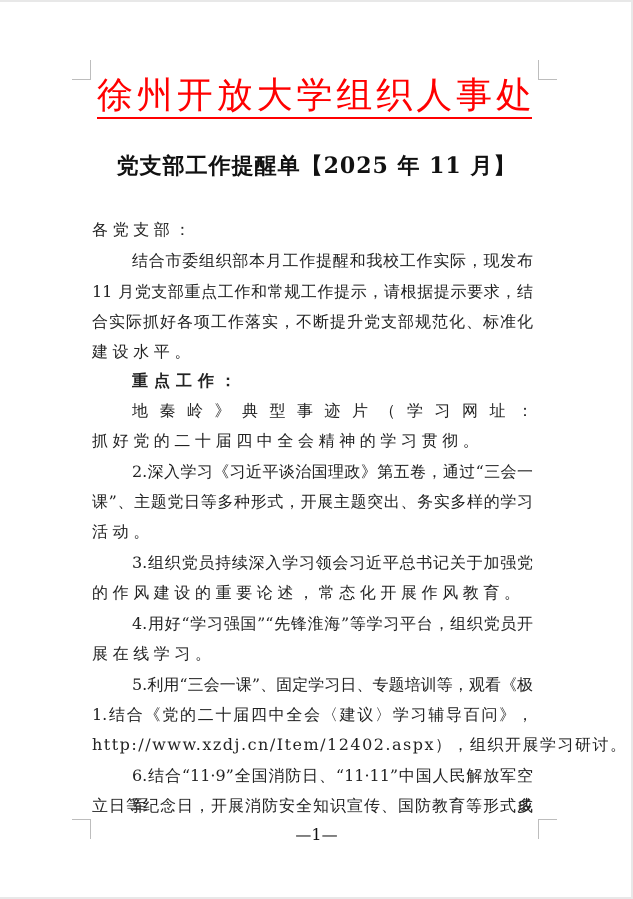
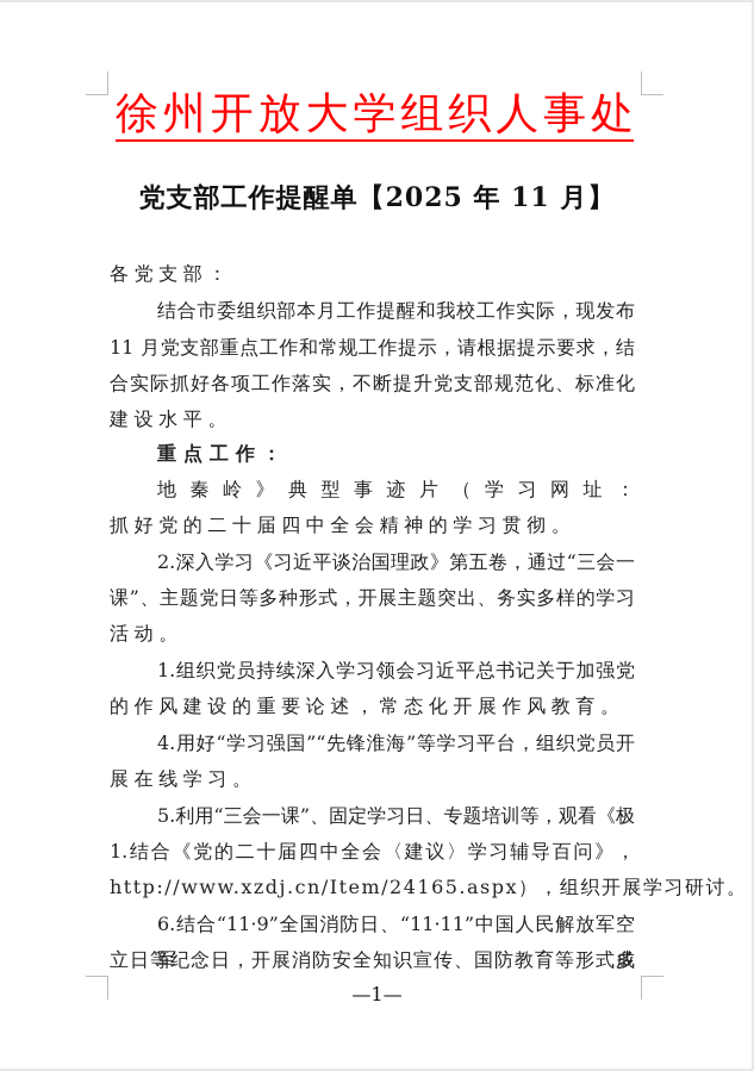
  徐州开放大学组织人事处
  党支部工作提醒单【2025 年 11 月】
  各党支部：
  结合市委组织部本月工作提醒和我校工作实际，现发布
  11 月党支部重点工作和常规工作提示，请根据提示要求，结
  合实际抓好各项工作落实，不断提升党支部规范化、标准化
  建设水平。
  重点工作：
  地 秦 岭 》 典 型 事 迹 片 （ 学 习 网 址 ：
  抓好党的二十届四中全会精神的学习贯彻。
  2.深入学习《习近平谈治国理政》第五卷，通过“三会一
  课”、主题党日等多种形式，开展主题突出、务实多样的学习
  活动。
- 3.组织党员持续深入学习领会习近平总书记关于加强党
+ 1.组织党员持续深入学习领会习近平总书记关于加强党
  的作风建设的重要论述，常态化开展作风教育。
  4.用好“学习强国”“先锋淮海”等学习平台，组织党员开
  展在线学习。
  5.利用“三会一课”、固定学习日、专题培训等，观看《极
  1.结合《党的二十届四中全会〈建议〉学习辅导百问》，
- http://www.xzdj.cn/Item/12402.aspx），组织开展学习研讨。
+ http://www.xzdj.cn/Item/24165.aspx），组织开展学习研讨。
  6.结合“11·9”全国消防日、“11·11”中国人民解放军空军成
  立日等纪念日，开展消防安全知识宣传、国防教育等形式多
  —1—
